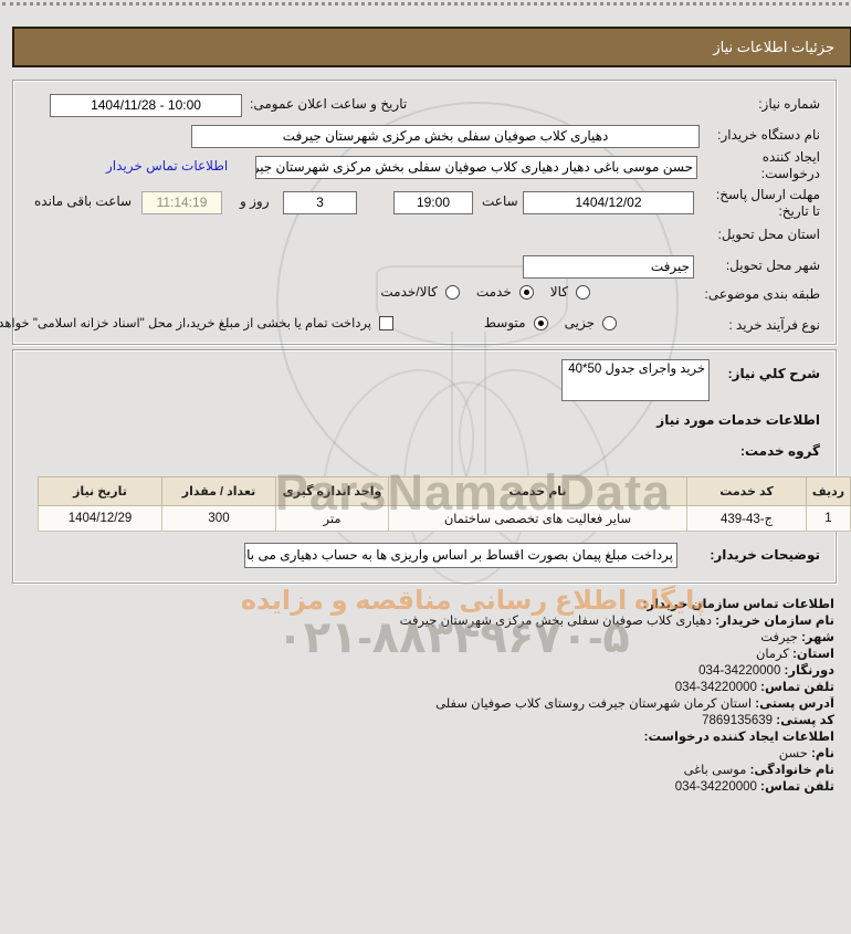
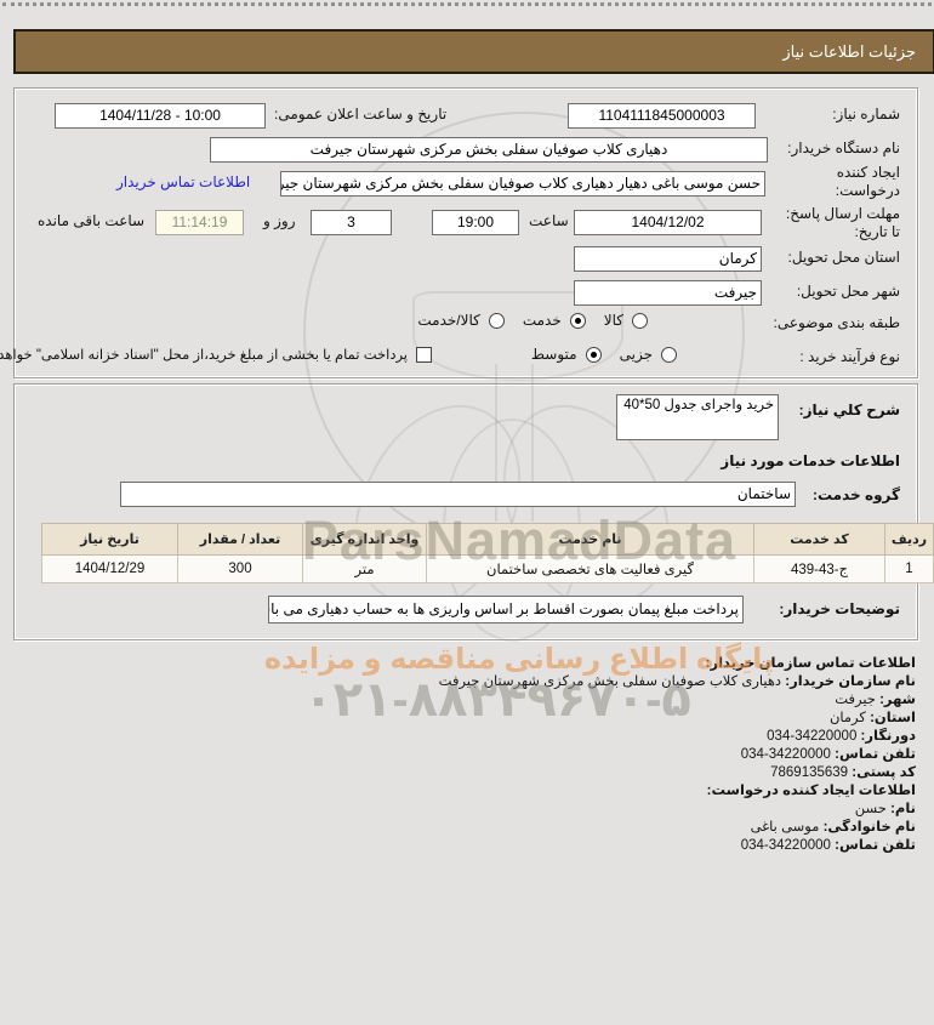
  جزئیات اطلاعات نیاز
  شماره نیاز:
+ 1104111845000003
  تاریخ و ساعت اعلان عمومی:
  1404/11/28 - 10:00
  نام دستگاه خریدار:
  دهیاری کلاب صوفیان سفلی بخش مرکزی شهرستان جیرفت
  ایجاد کننده
  درخواست:
  حسن موسی باغی دهیار دهیاری کلاب صوفیان سفلی بخش مرکزی شهرستان جیر
  اطلاعات تماس خریدار
  مهلت ارسال پاسخ:
  تا تاریخ:
  1404/12/02
  ساعت
  19:00
  3
  روز و
  11:14:19
  ساعت باقی مانده
  استان محل تحویل:
+ کرمان
  شهر محل تحویل:
  جیرفت
  طبقه بندی موضوعی:
  کالا
  خدمت
  کالا/خدمت
  نوع فرآیند خرید :
  جزیی
  متوسط
  پرداخت تمام یا بخشی از مبلغ خرید،از محل "اسناد خزانه اسلامی" خواهد
  شرح كلي نياز:
  خرید واجرای جدول 50*40
  اطلاعات خدمات مورد نیاز
  گروه خدمت:
+ ساختمان
  ردیف	کد خدمت	نام خدمت	واحد اندازه گیری	تعداد / مقدار	تاریخ نیاز
- 1	439-43-ج	سایر فعالیت های تخصصی ساختمان	متر	300	1404/12/29
+ 1	439-43-ج	گیری فعالیت های تخصصی ساختمان	متر	300	1404/12/29
  توضیحات خریدار:
  پرداخت مبلغ پیمان بصورت اقساط بر اساس واریزی ها به حساب دهیاری می با
  اطلاعات تماس سازمان خریدار:
  نام سازمان خریدار: دهیاری کلاب صوفیان سفلی بخش مرکزی شهرستان جیرفت
  شهر: جیرفت
  استان: کرمان
  دورنگار: 34220000-034
  تلفن تماس: 34220000-034
- آدرس پستی: استان کرمان شهرستان جیرفت روستای کلاب صوفیان سفلی
  کد پستی: 7869135639
  اطلاعات ایجاد کننده درخواست:
  نام: حسن
  نام خانوادگی: موسی باغی
  تلفن تماس: 34220000-034
  ParsNamadData
  پایگاه اطلاع رسانی مناقصه و مزایده
  ۰۲۱-۸۸۳۴۹۶۷۰-۵
